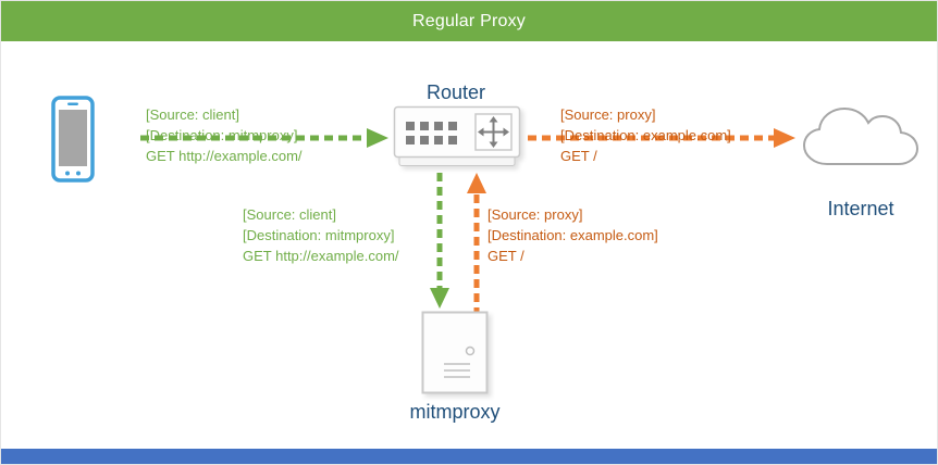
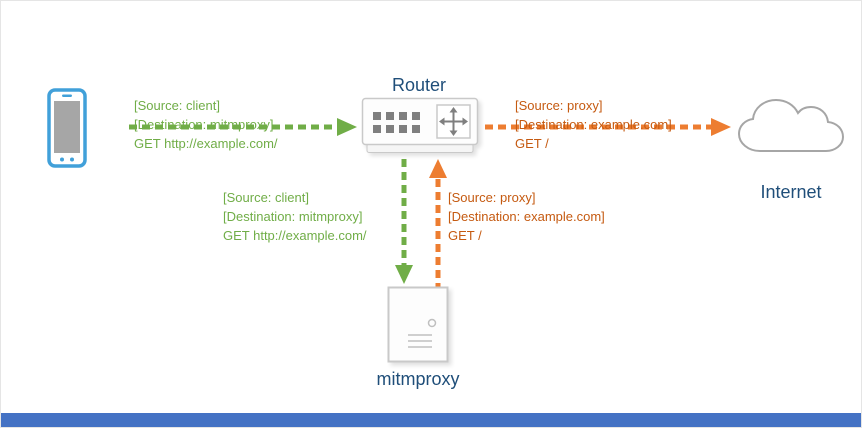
- Regular Proxy
  Router
  Internet
  mitmproxy
  [Source: client]
  [Destination: mitmproxy]
  GET http://example.com/
  [Source: proxy]
  [Destination: example.com]
  GET /
  [Source: client]
  [Destination: mitmproxy]
  GET http://example.com/
  [Source: proxy]
  [Destination: example.com]
  GET /
